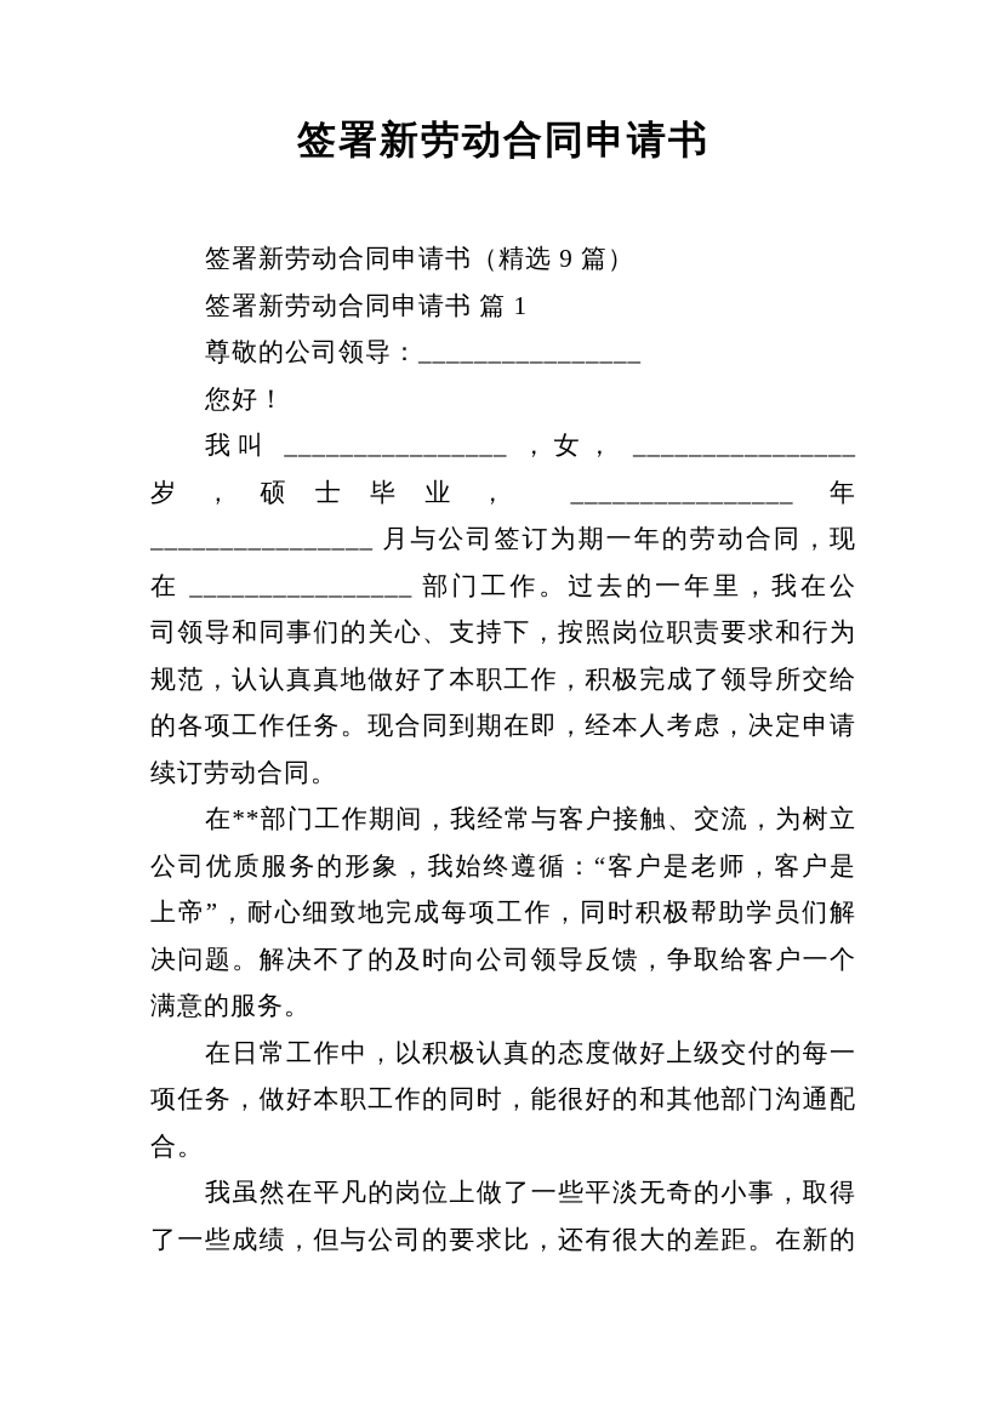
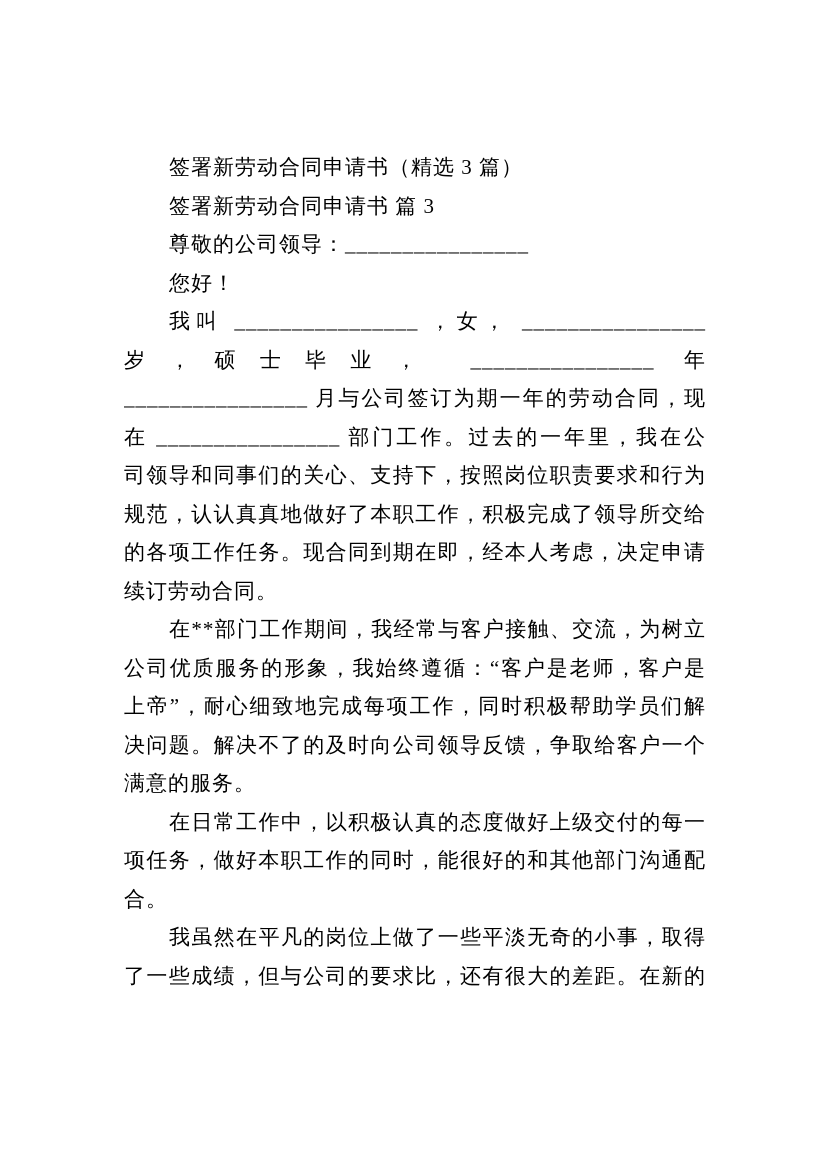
- 签署新劳动合同申请书
- 签署新劳动合同申请书（精选 9 篇）
+ 签署新劳动合同申请书（精选 3 篇）
- 签署新劳动合同申请书 篇 1
+ 签署新劳动合同申请书 篇 3
  尊敬的公司领导：________________
  您好！
  我叫 ________________ ，女， ________________
  岁，硕士毕业， ________________ 年
  ________________ 月与公司签订为期一年的劳动合同，现
  在 ________________ 部门工作。过去的一年里，我在公
  司领导和同事们的关心、支持下，按照岗位职责要求和行为
  规范，认认真真地做好了本职工作，积极完成了领导所交给
  的各项工作任务。现合同到期在即，经本人考虑，决定申请
  续订劳动合同。
  在**部门工作期间，我经常与客户接触、交流，为树立
  公司优质服务的形象，我始终遵循：“客户是老师，客户是
  上帝”，耐心细致地完成每项工作，同时积极帮助学员们解
  决问题。解决不了的及时向公司领导反馈，争取给客户一个
  满意的服务。
  在日常工作中，以积极认真的态度做好上级交付的每一
  项任务，做好本职工作的同时，能很好的和其他部门沟通配
  合。
  我虽然在平凡的岗位上做了一些平淡无奇的小事，取得
  了一些成绩，但与公司的要求比，还有很大的差距。在新的
